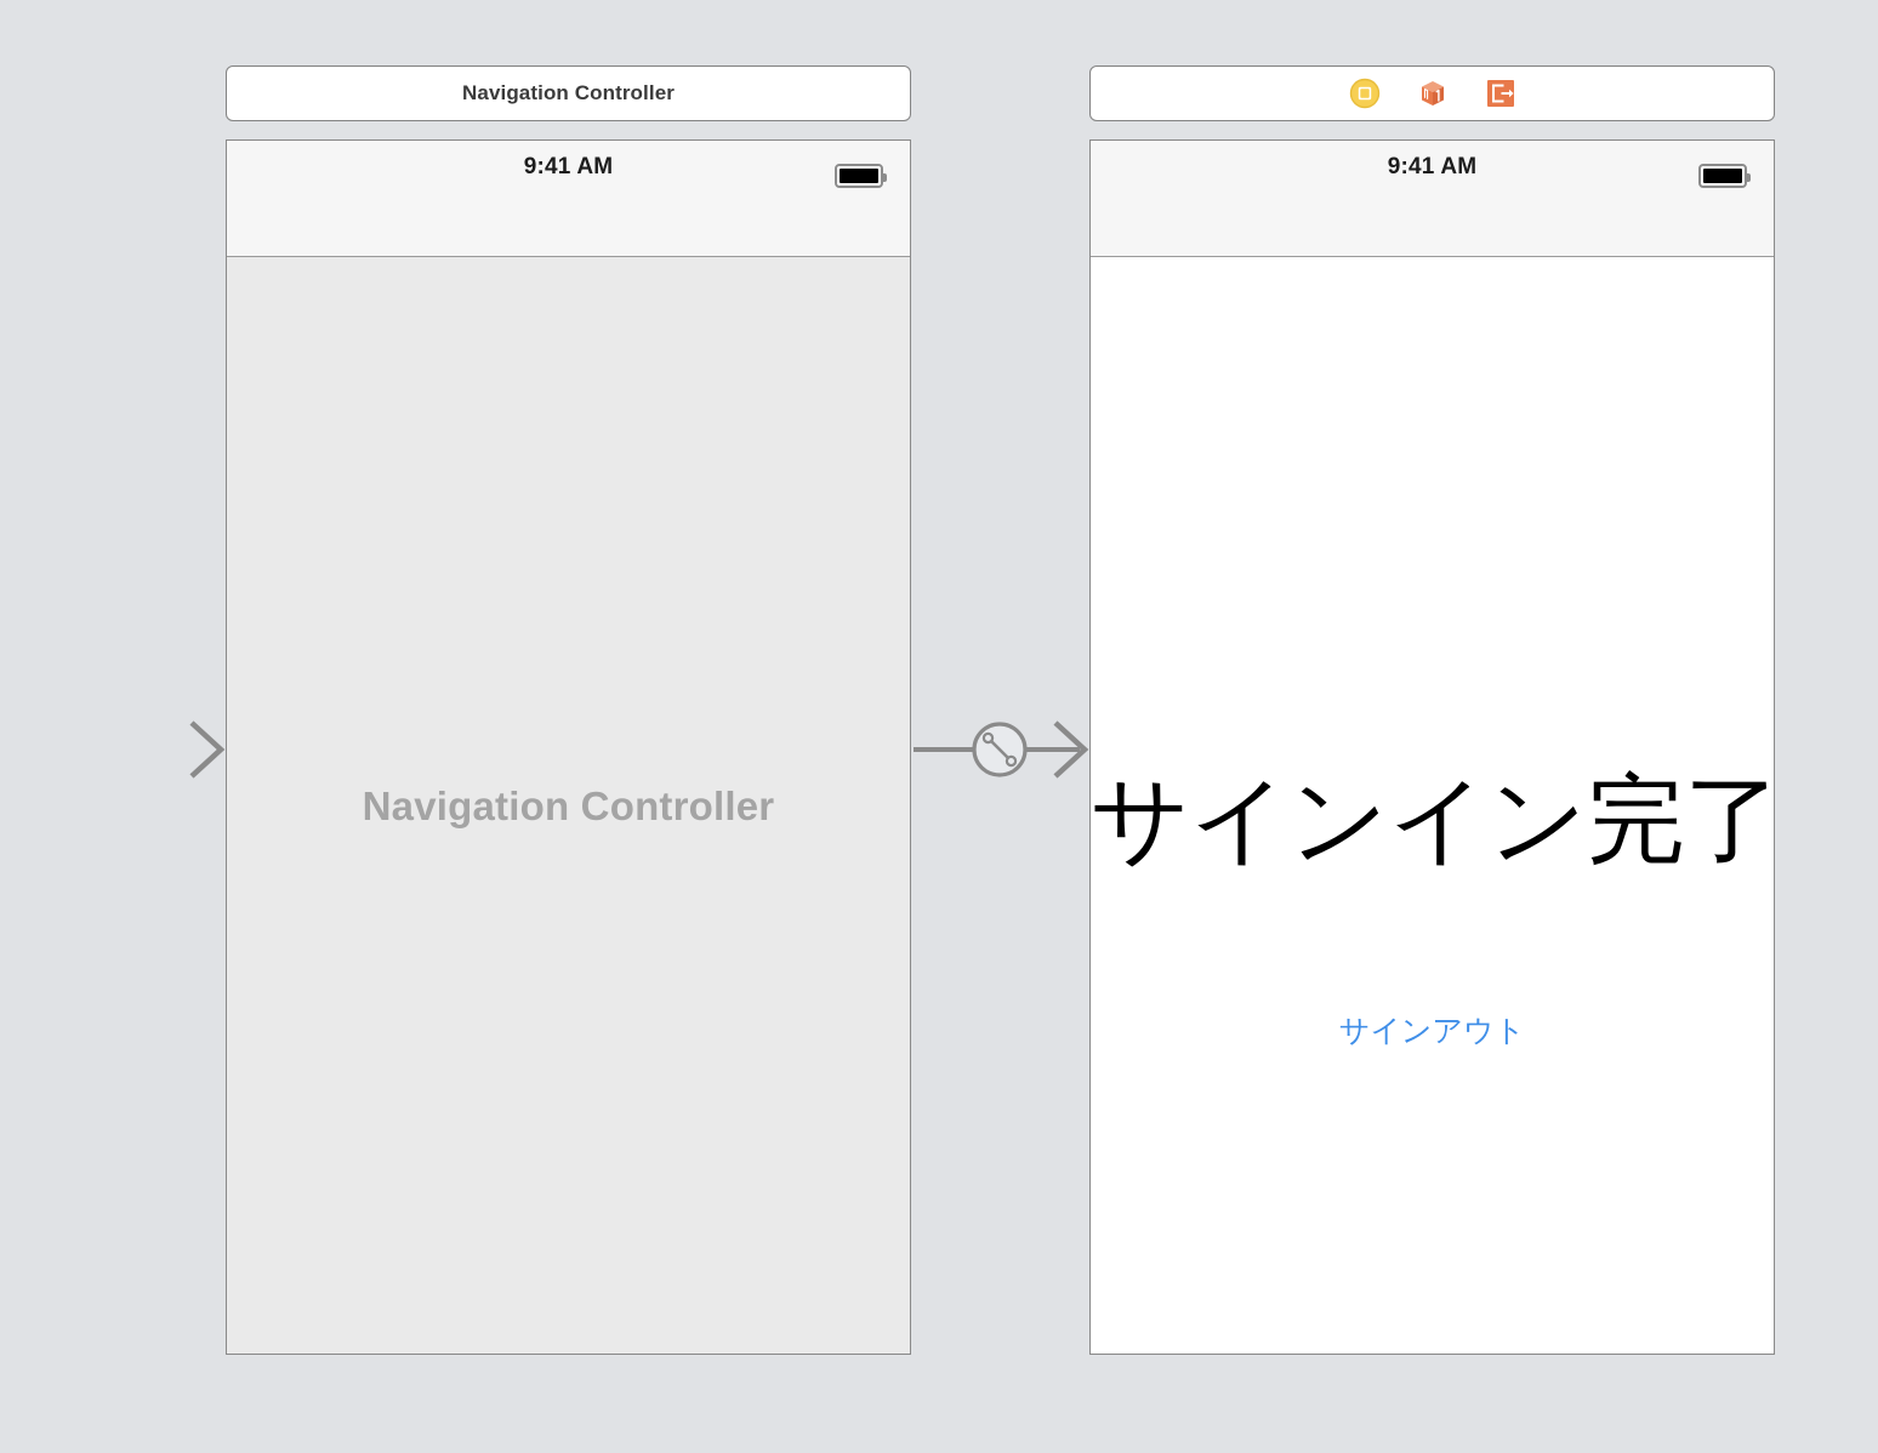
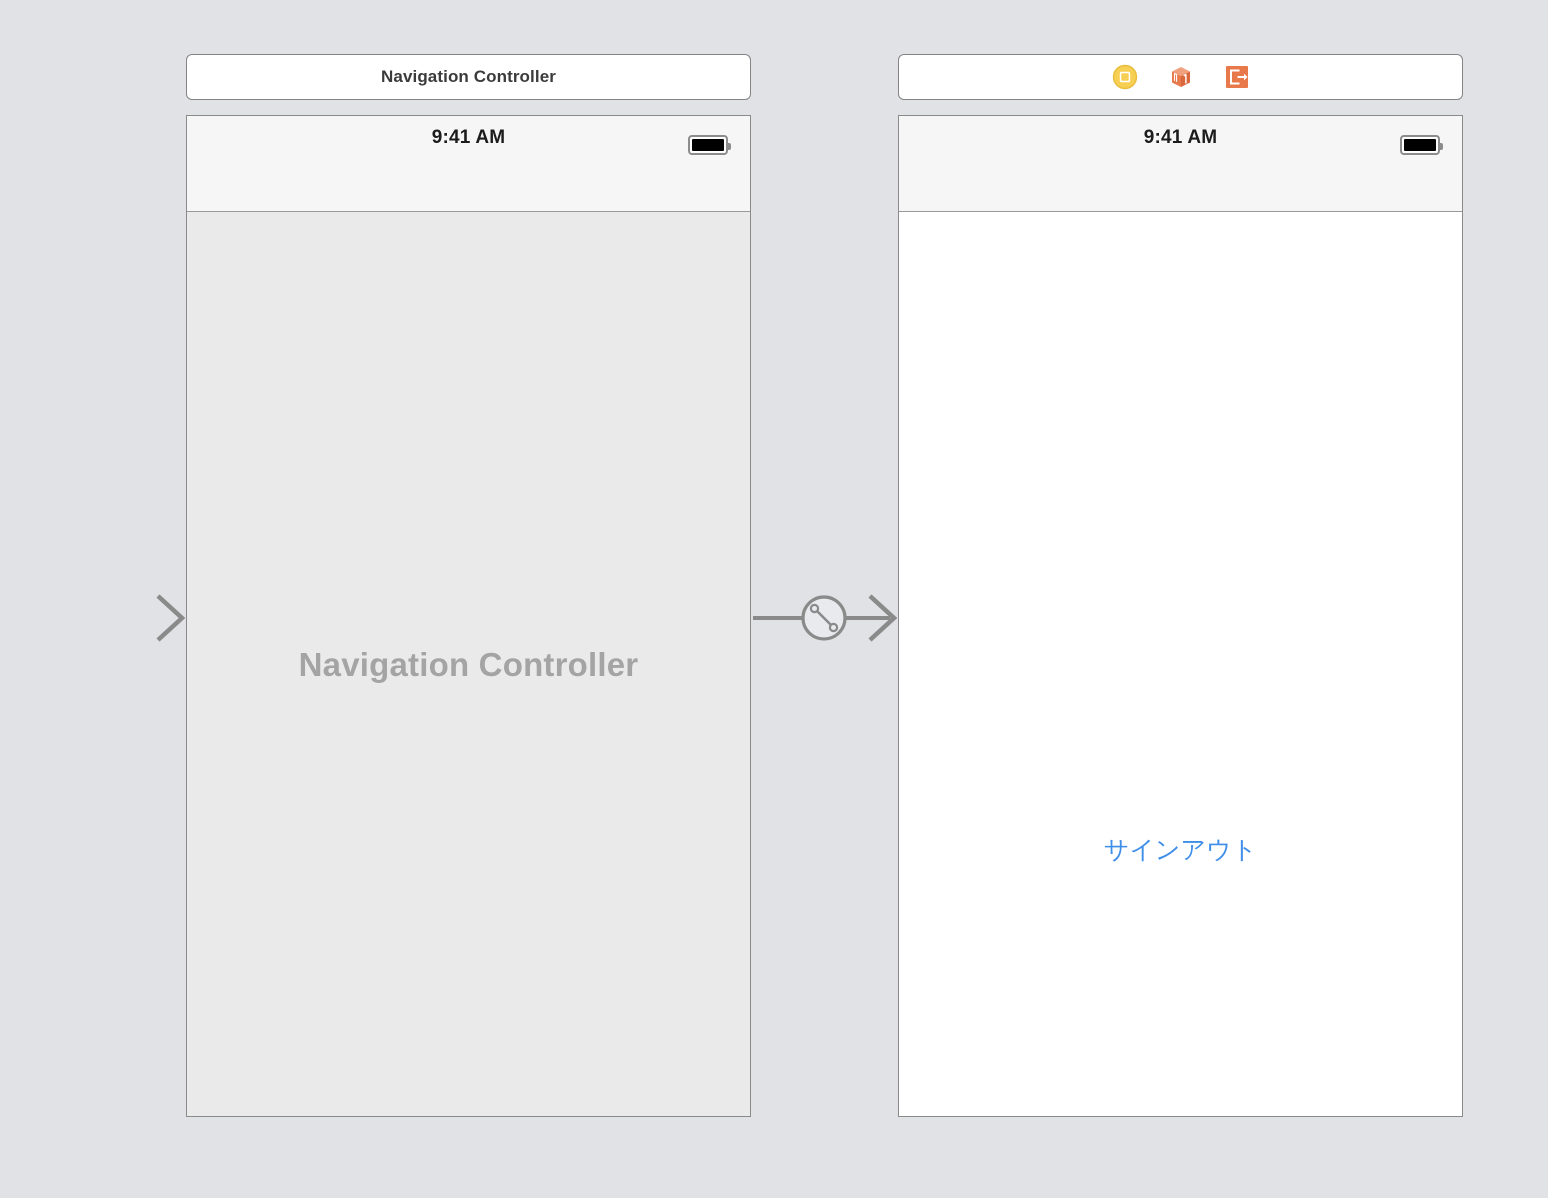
  Navigation Controller
  9:41 AM
  Navigation Controller
  9:41 AM
- サインイン完了
  サインアウト
